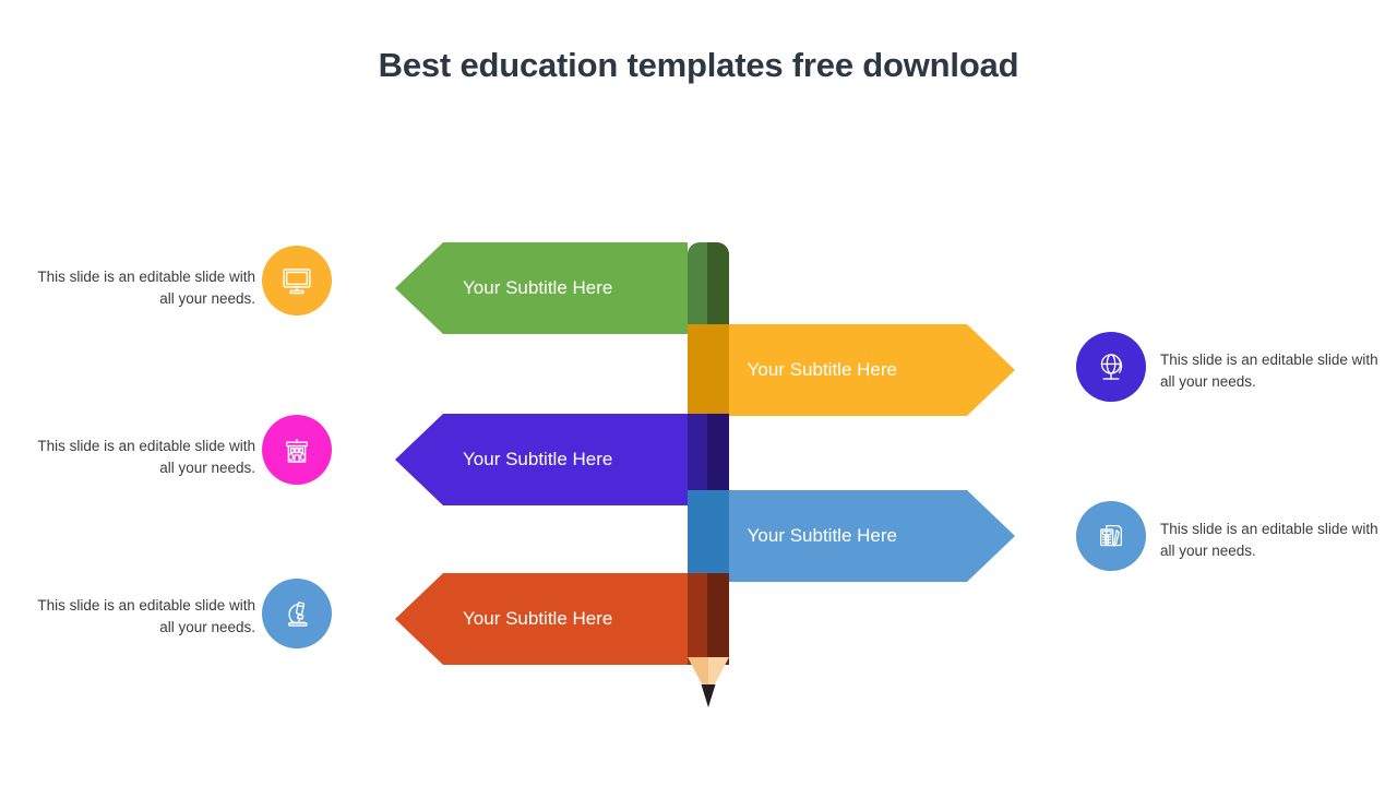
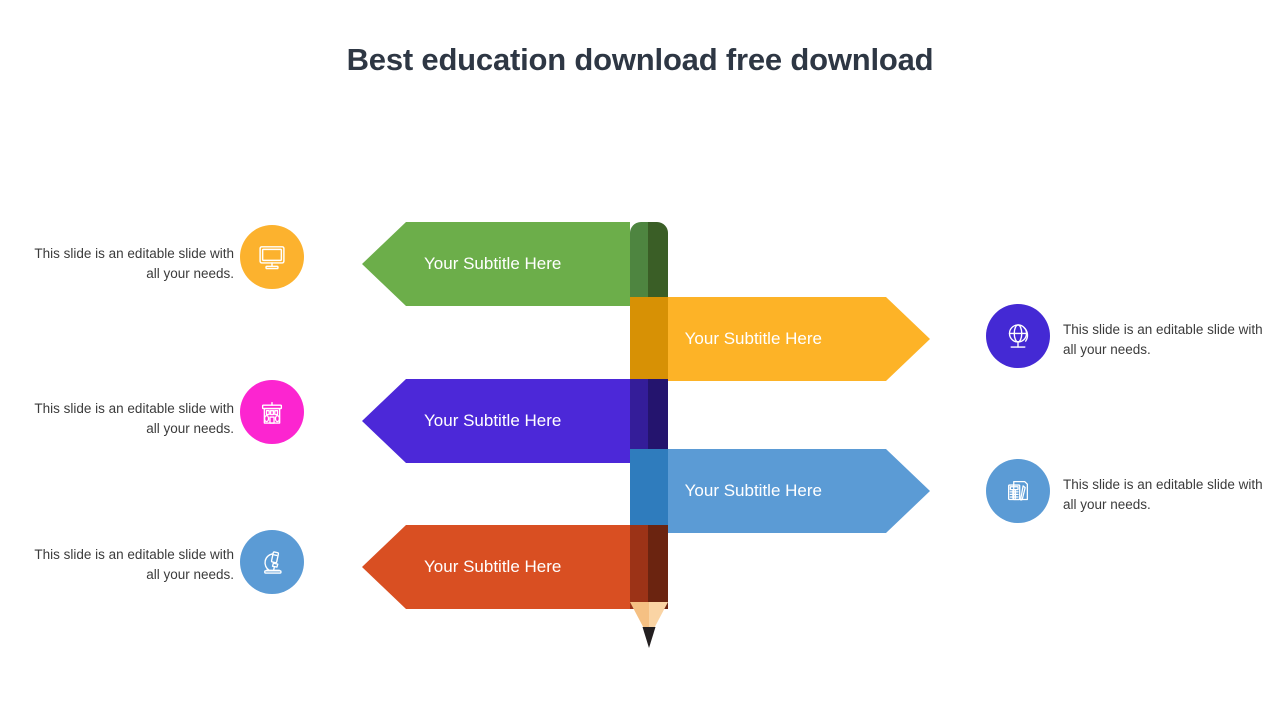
- Best education templates free download
+ Best education download free download
  Your Subtitle Here
  This slide is an editable slide with all your needs.
  Your Subtitle Here
  This slide is an editable slide with all your needs.
  Your Subtitle Here
  This slide is an editable slide with all your needs.
  Your Subtitle Here
  This slide is an editable slide with all your needs.
  Your Subtitle Here
  This slide is an editable slide with all your needs.
